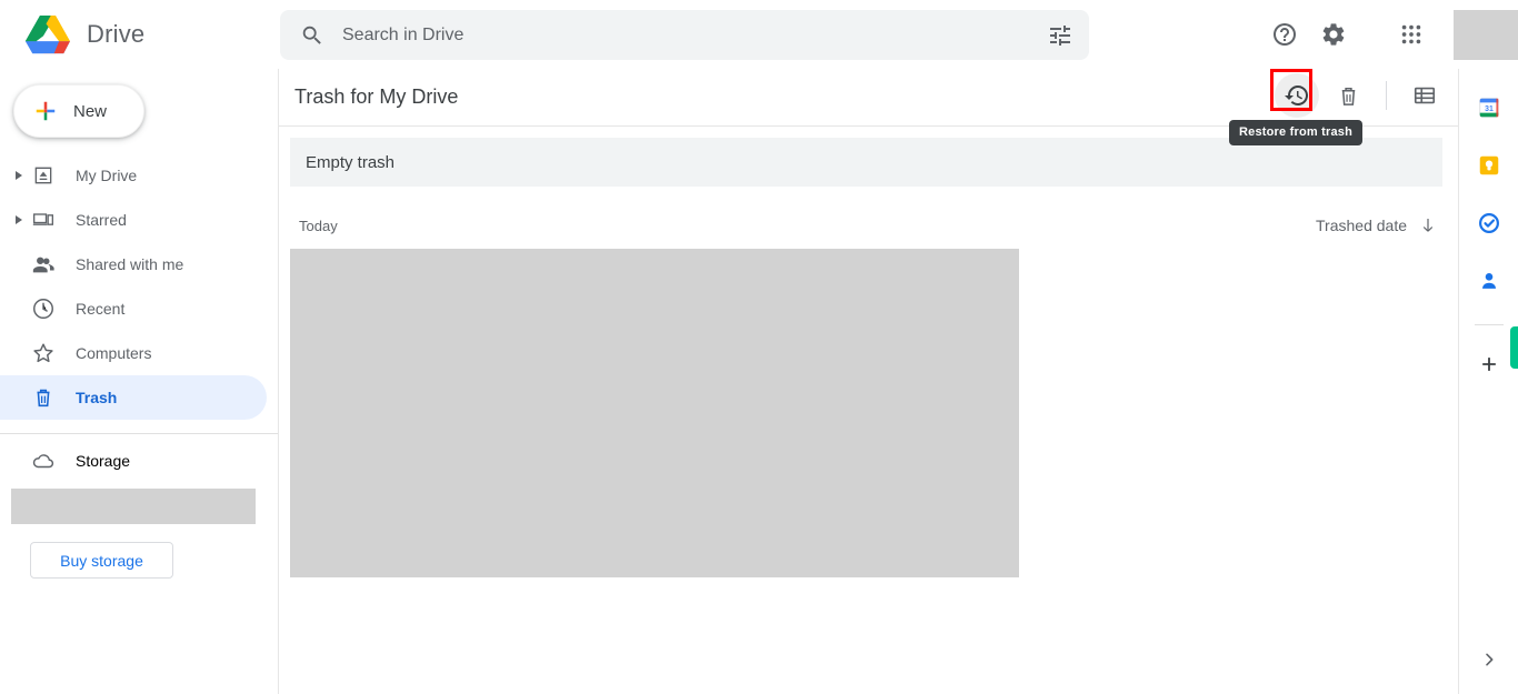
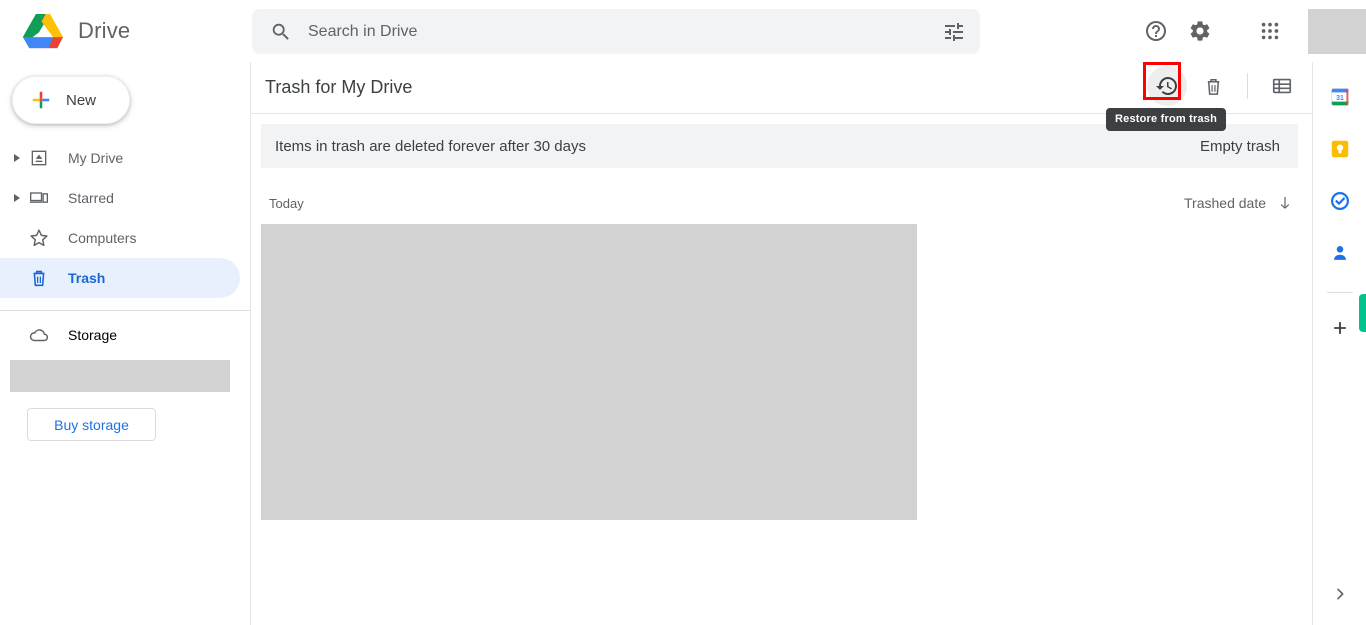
  Drive
  Search in Drive
  New
  My Drive
  Starred
- Shared with me
- Recent
  Computers
  Trash
  Storage
  Buy storage
  Trash for My Drive
  Restore from trash
+ Items in trash are deleted forever after 30 days
  Empty trash
  Today
  Trashed date
